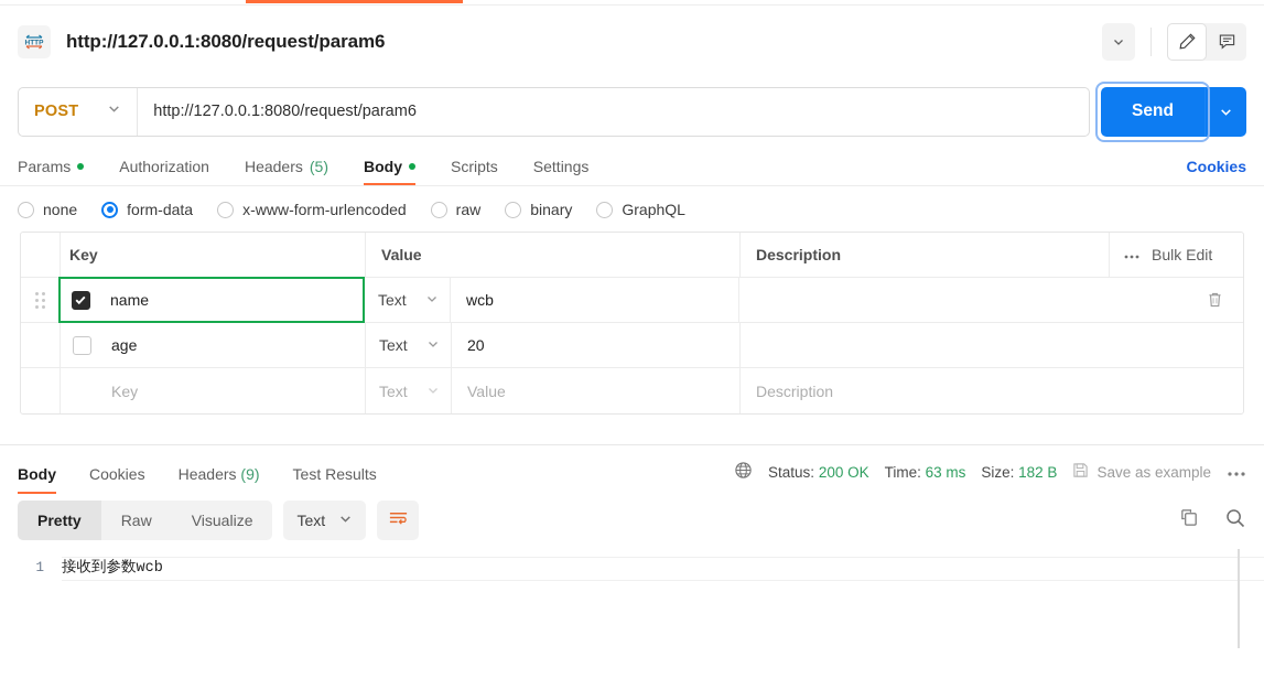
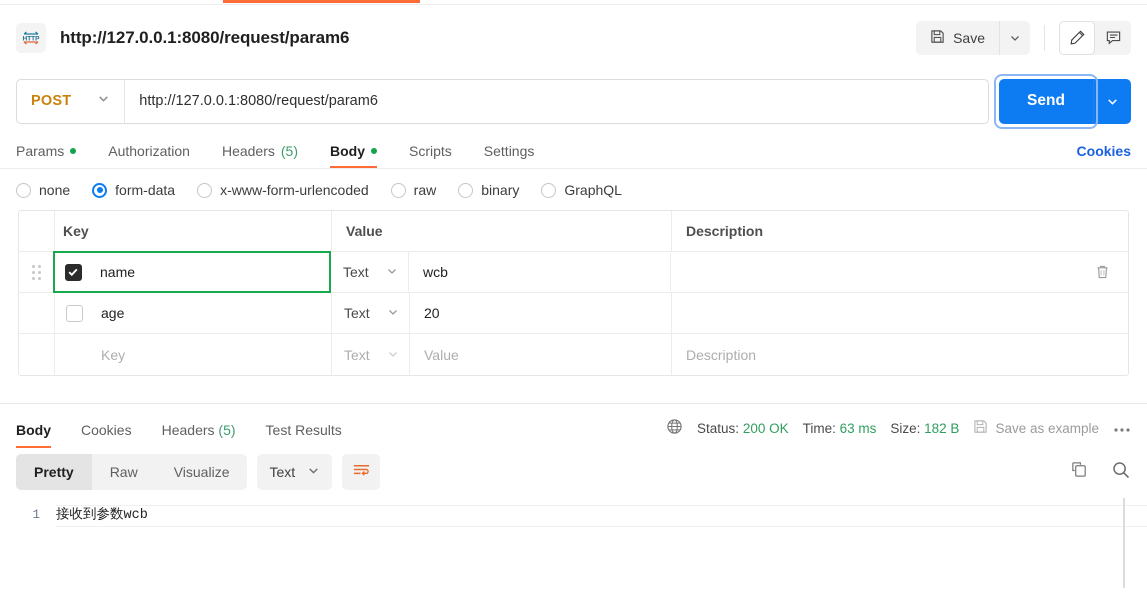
  http://127.0.0.1:8080/request/param6
+ Save
  POST
  http://127.0.0.1:8080/request/param6
  Send
  Params
  Authorization
  Headers
  (5)
  Body
  Scripts
  Settings
  Cookies
  none
  form-data
  x-www-form-urlencoded
  raw
  binary
  GraphQL
  Key
  Value
  Description
- Bulk Edit
  name
  Text
  wcb
  age
  Text
  20
  Key
  Text
  Value
  Description
  Body
  Cookies
- Headers (9)
+ Headers (5)
  Test Results
  Status: 200 OK
  Time: 63 ms
  Size: 182 B
  Save as example
  Pretty
  Raw
  Visualize
  Text
  1
  接收到参数wcb
